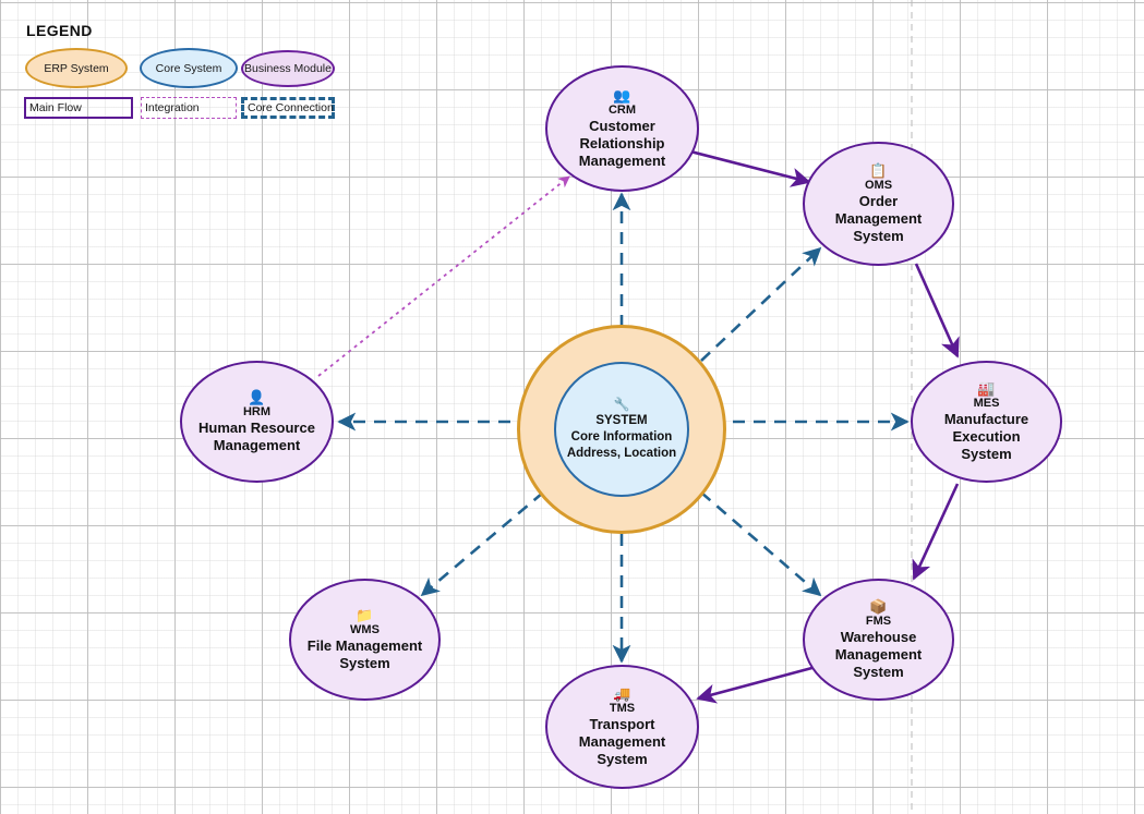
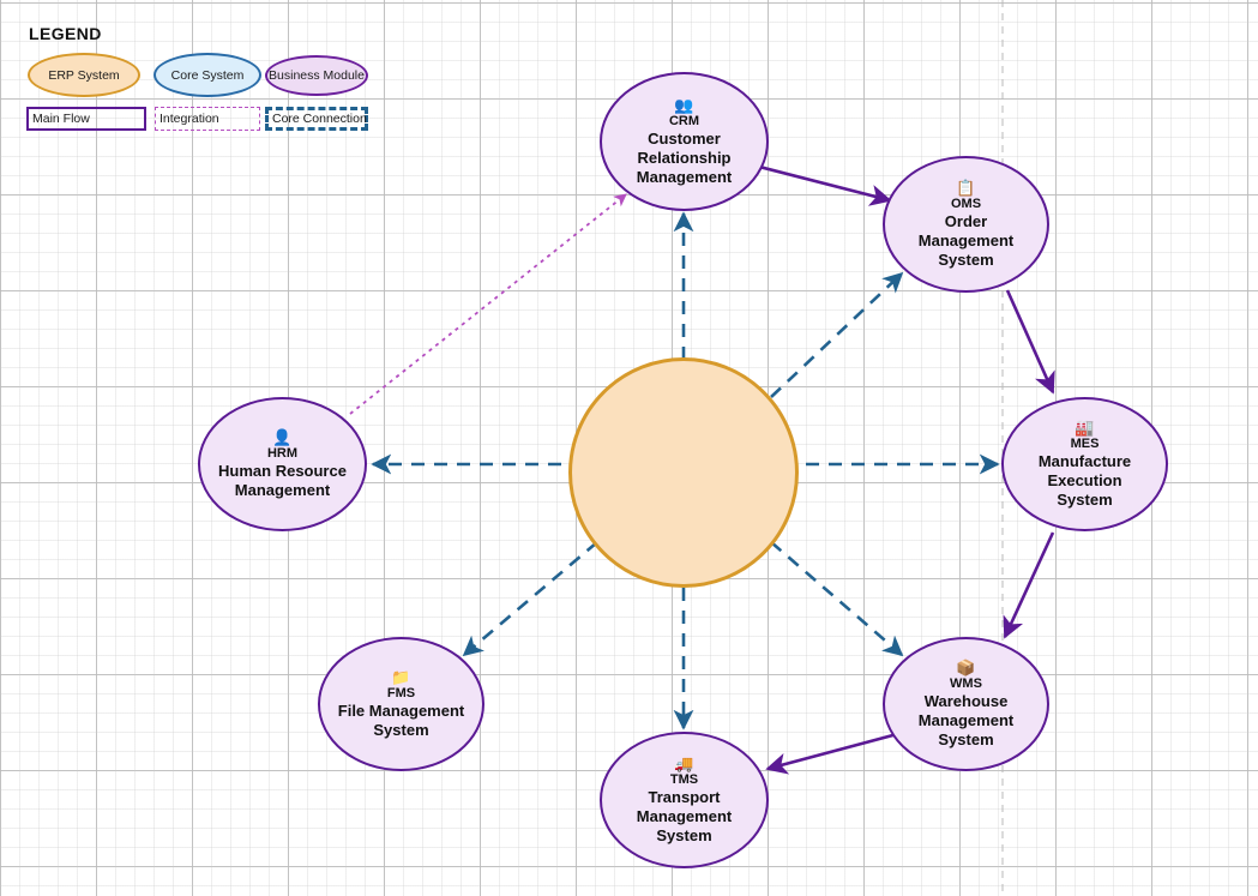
  LEGEND
  ERP System
  Core System
  Business Module
  Main Flow
  Integration
  Core Connection
  👥
  CRM
  Customer Relationship Management
  📋
  OMS
  Order Management System
  🏭
  MES
  Manufacture Execution System
  📦
- FMS
+ WMS
  Warehouse Management System
  🚚
  TMS
  Transport Management System
  📁
- WMS
+ FMS
  File Management System
  👤
  HRM
  Human Resource Management
- 🔧
- SYSTEM
- Core Information
- Address, Location
